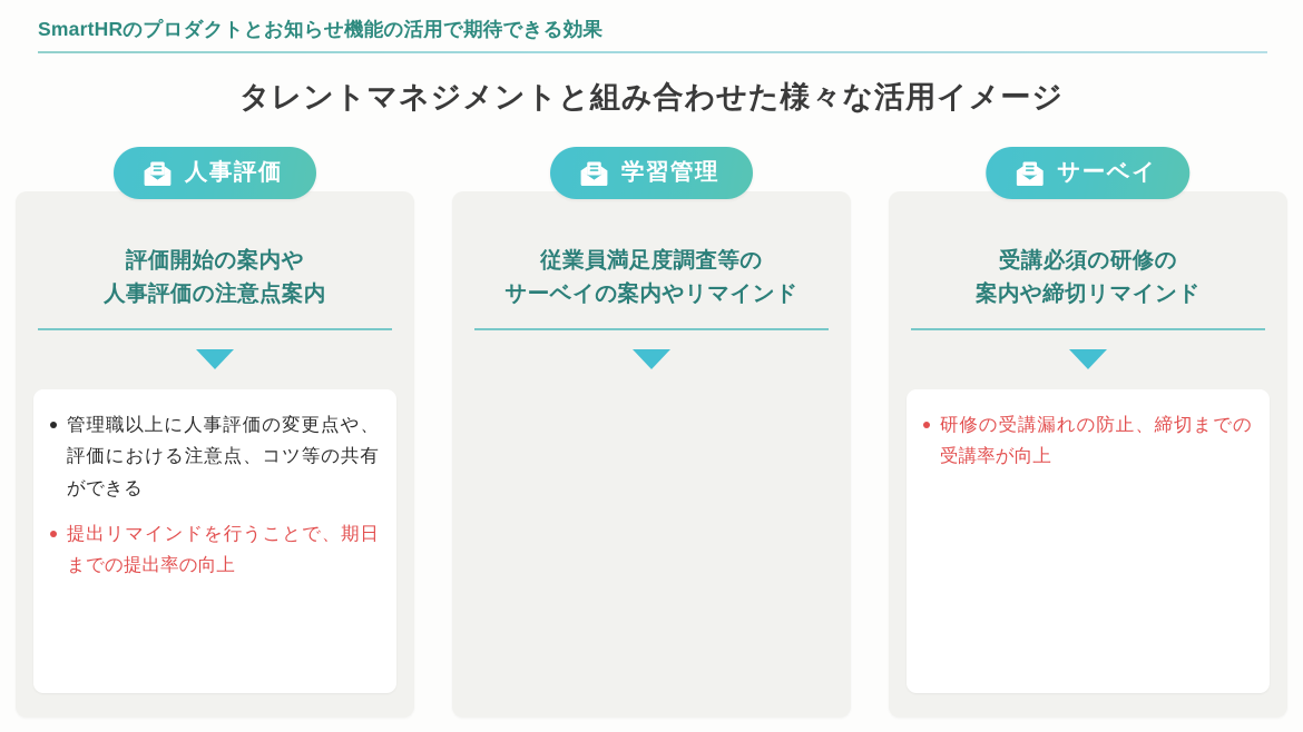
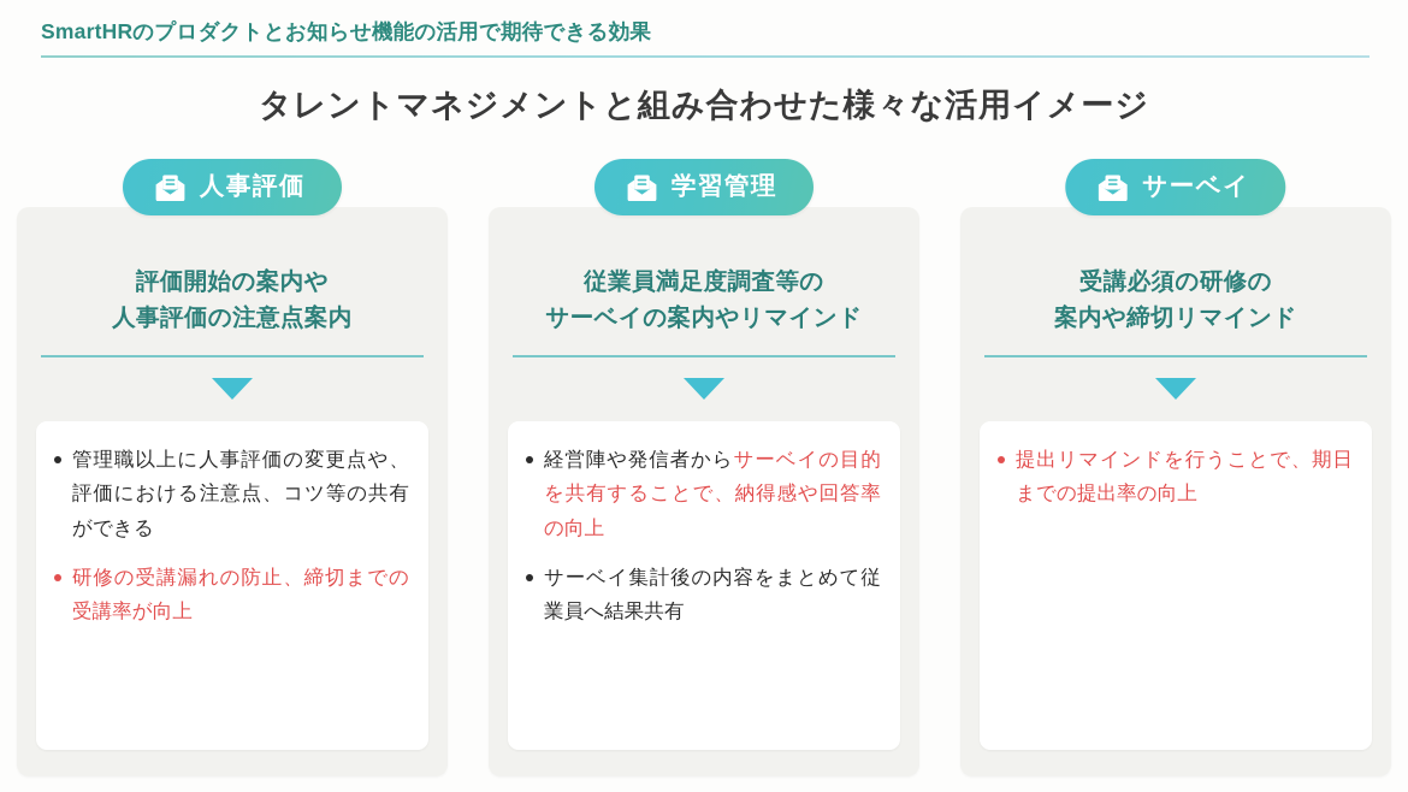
  SmartHRのプロダクトとお知らせ機能の活用で期待できる効果
  タレントマネジメントと組み合わせた様々な活用イメージ
  人事評価
  評価開始の案内や
  人事評価の注意点案内
  管理職以上に人事評価の変更点や、評価における注意点、コツ等の共有ができる
- 提出リマインドを行うことで、期日までの提出率の向上
+ 研修の受講漏れの防止、締切までの受講率が向上
  学習管理
  従業員満足度調査等の
  サーベイの案内やリマインド
+ 経営陣や発信者からサーベイの目的を共有することで、納得感や回答率の向上
+ サーベイ集計後の内容をまとめて従業員へ結果共有
  サーベイ
  受講必須の研修の
  案内や締切リマインド
- 研修の受講漏れの防止、締切までの受講率が向上
+ 提出リマインドを行うことで、期日までの提出率の向上
